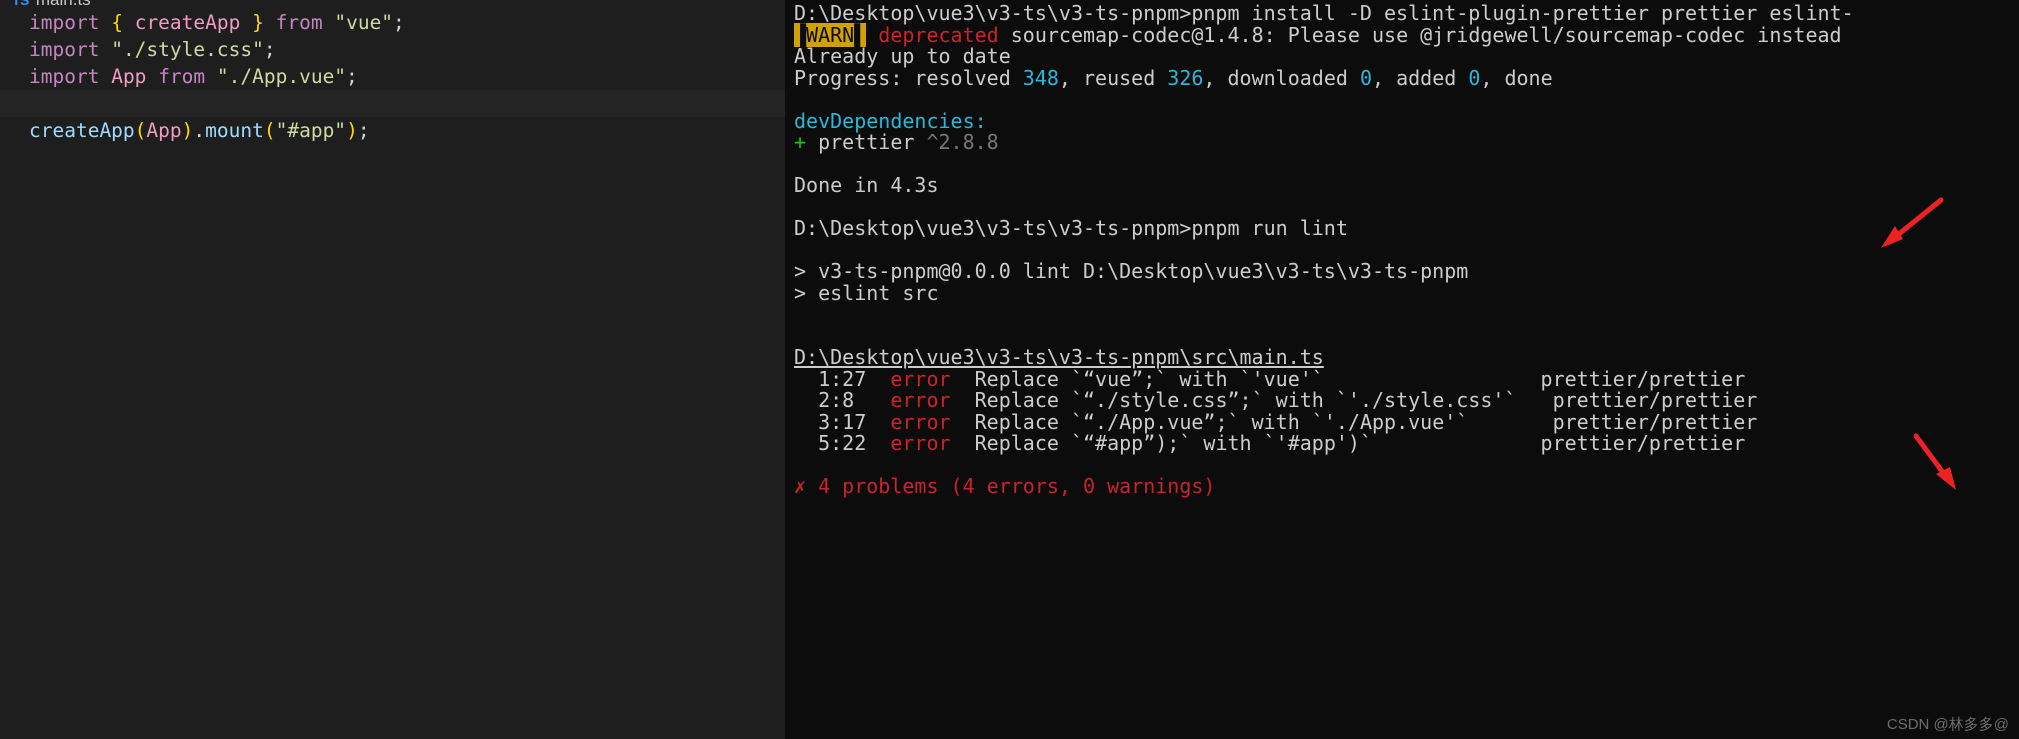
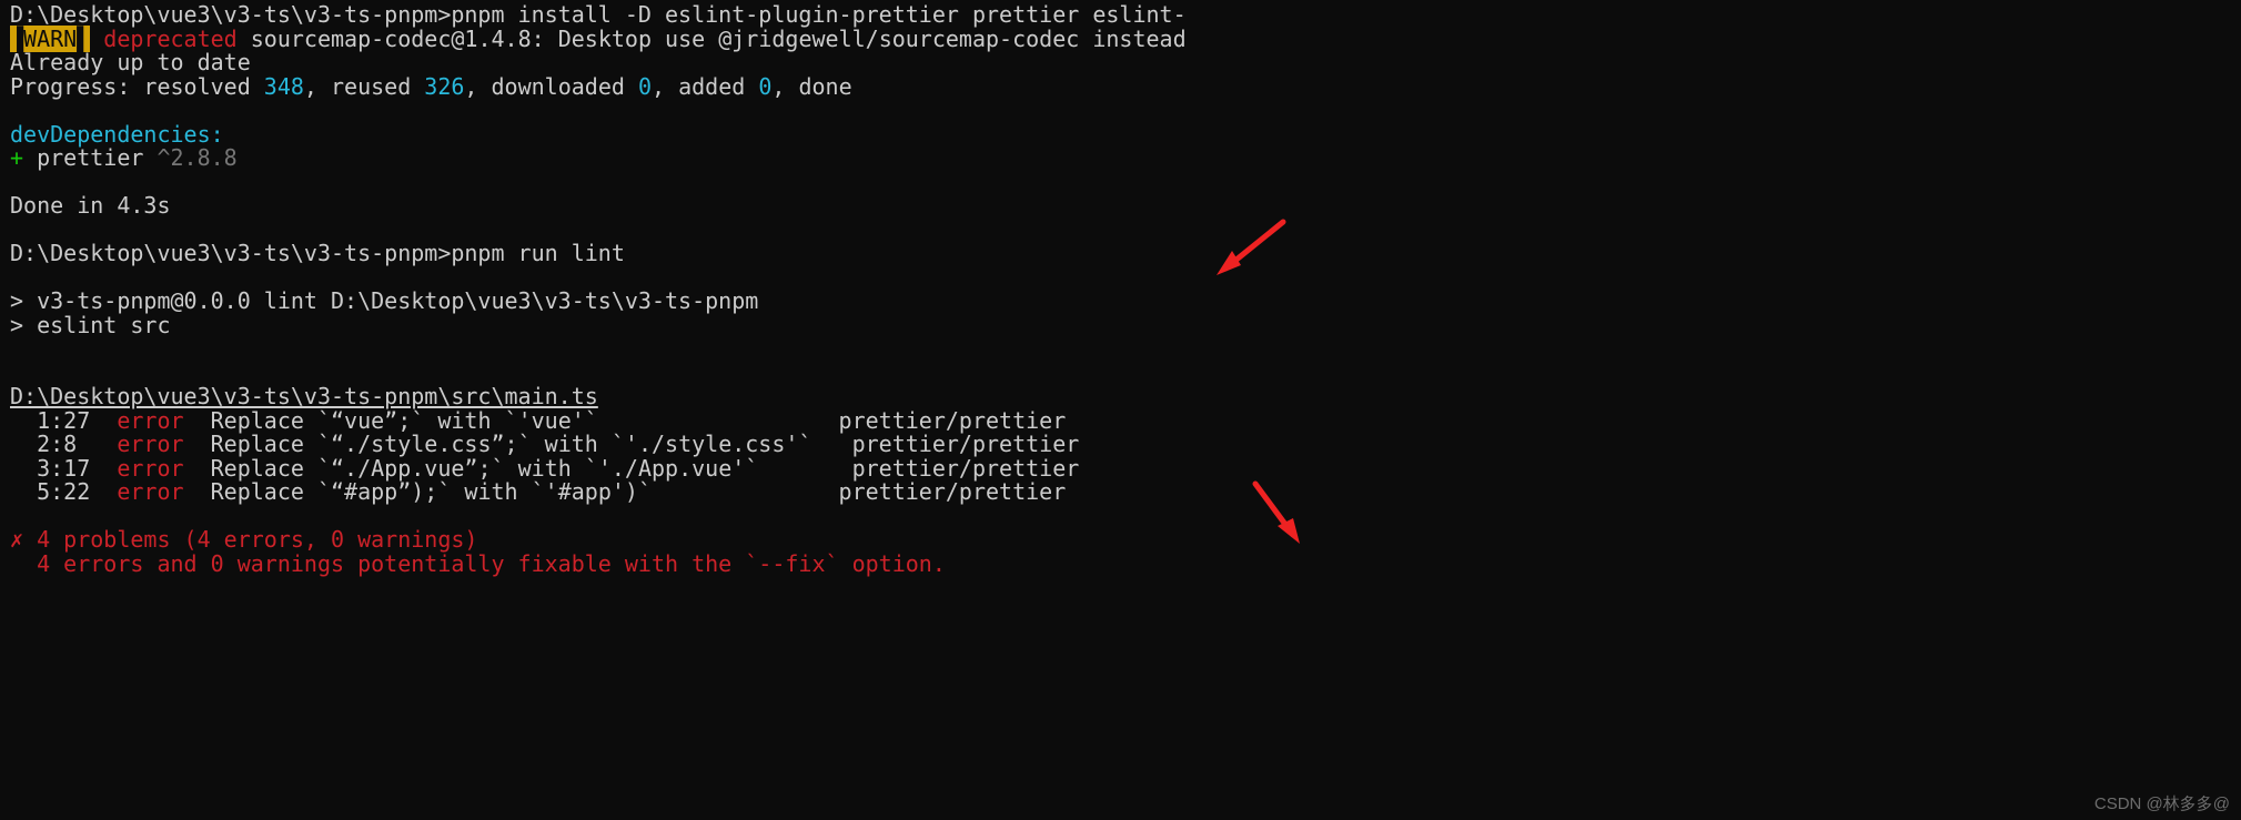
- import { createApp } from "vue";
- import "./style.css";
- import App from "./App.vue";
- createApp(App).mount("#app");
  D:\Desktop\vue3\v3-ts\v3-ts-pnpm>pnpm install -D eslint-plugin-prettier prettier eslint-
- ▐WARN▌ deprecated sourcemap-codec@1.4.8: Please use @jridgewell/sourcemap-codec instead
+ ▐WARN▌ deprecated sourcemap-codec@1.4.8: Desktop use @jridgewell/sourcemap-codec instead
  Already up to date
  Progress: resolved 348, reused 326, downloaded 0, added 0, done
  devDependencies:
  + prettier ^2.8.8
  Done in 4.3s
  D:\Desktop\vue3\v3-ts\v3-ts-pnpm>pnpm run lint
  > v3-ts-pnpm@0.0.0 lint D:\Desktop\vue3\v3-ts\v3-ts-pnpm
  > eslint src
  D:\Desktop\vue3\v3-ts\v3-ts-pnpm\src\main.ts
  1:27 error Replace `“vue”;` with `'vue'` prettier/prettier
  2:8 error Replace `“./style.css”;` with `'./style.css'` prettier/prettier
  3:17 error Replace `“./App.vue”;` with `'./App.vue'` prettier/prettier
  5:22 error Replace `“#app”);` with `'#app')` prettier/prettier
  ✗ 4 problems (4 errors, 0 warnings)
+ 4 errors and 0 warnings potentially fixable with the `--fix` option.
  CSDN @林多多@
